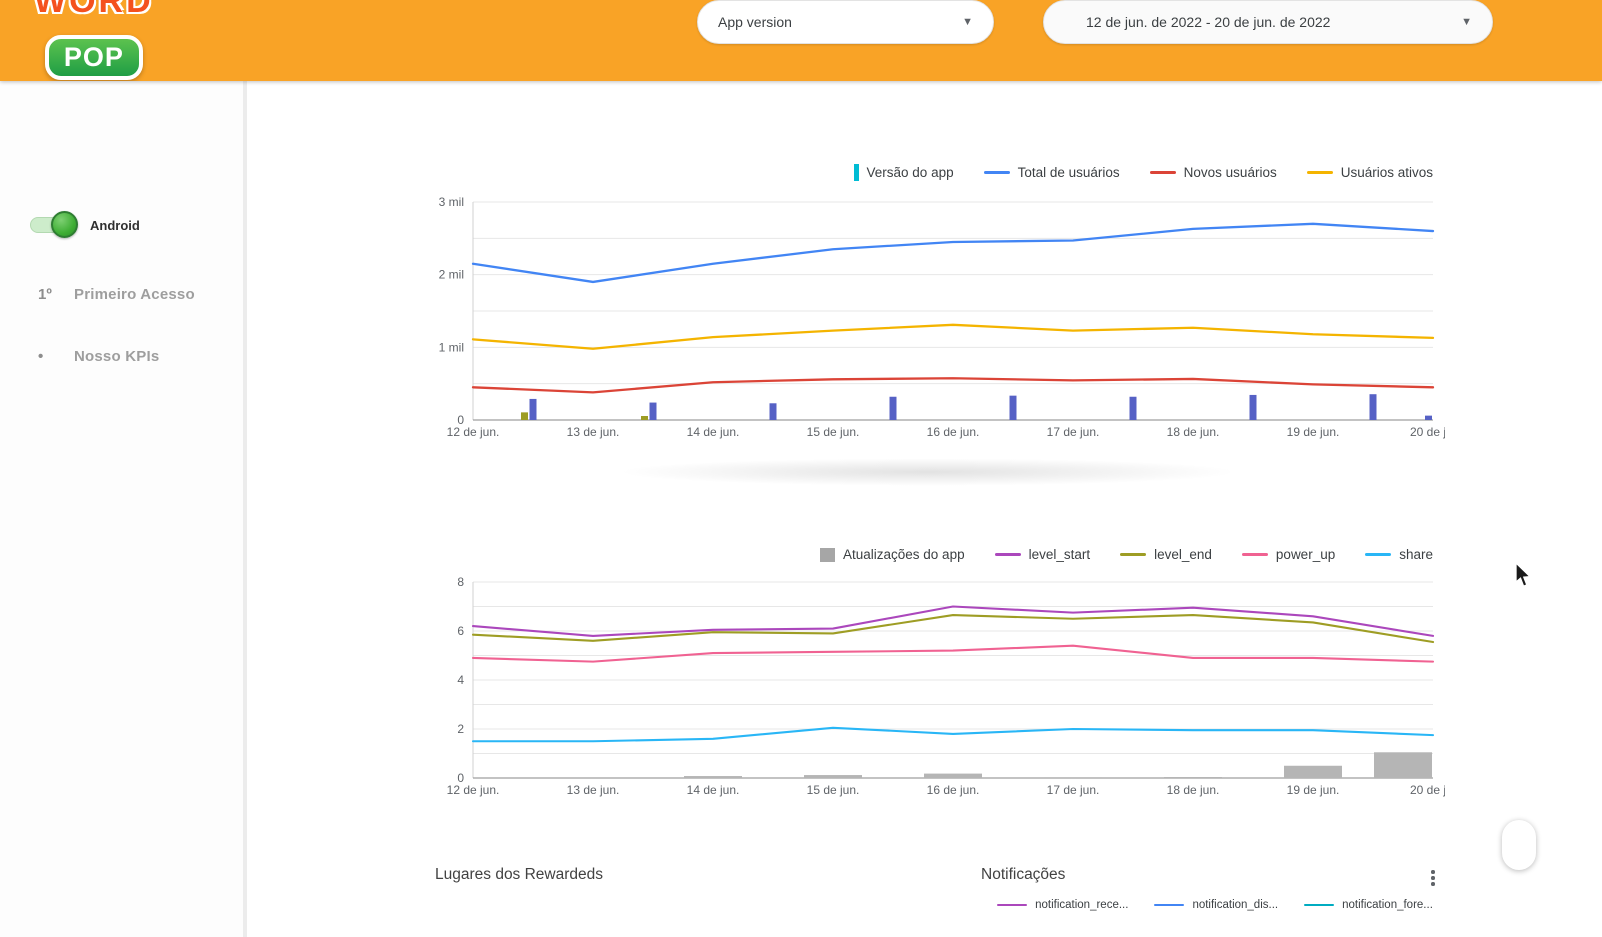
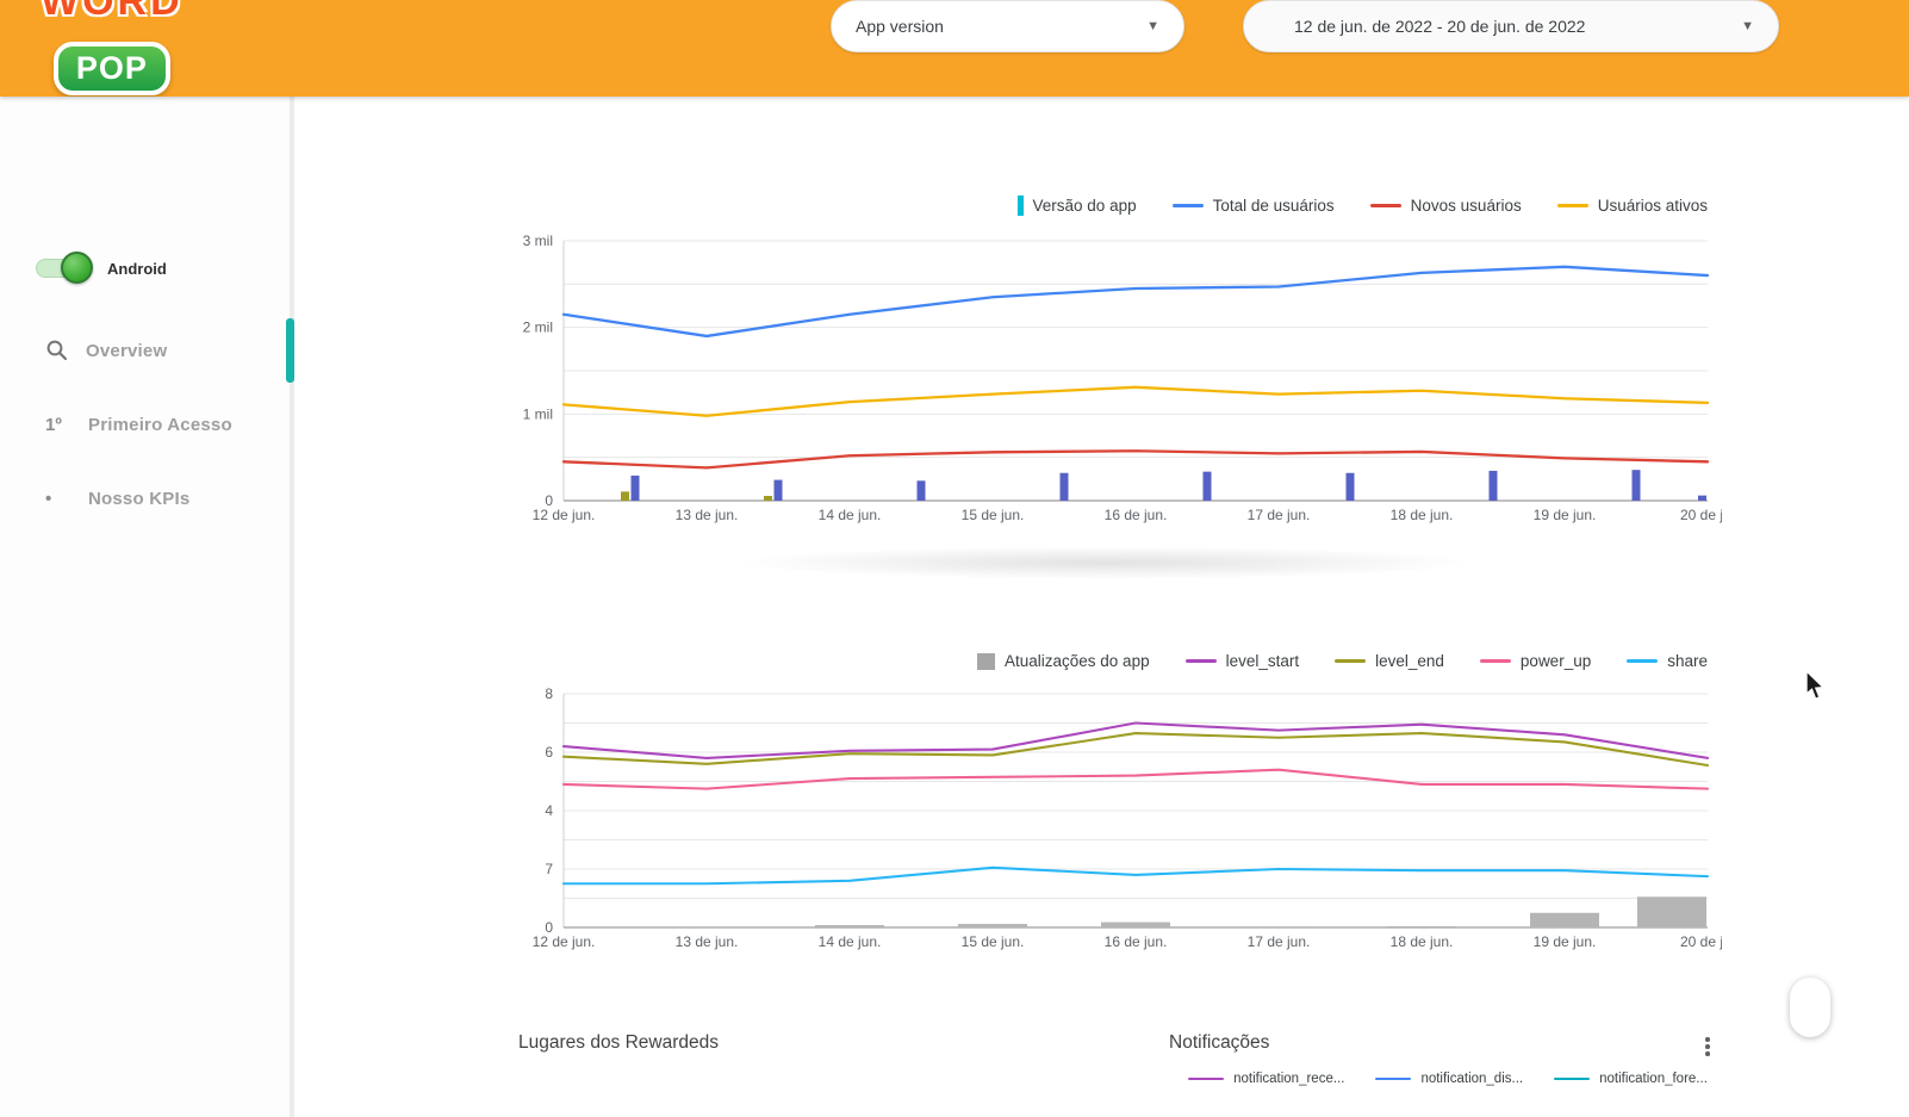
  WORD
  POP
  App version
  ▼
  12 de jun. de 2022 - 20 de jun. de 2022
  ▼
  Android
+ Overview
  1º
  Primeiro Acesso
  •
  Nosso KPIs
  Versão do app
  Total de usuários
  Novos usuários
  Usuários ativos
  0
  1 mil
  2 mil
  3 mil
  12 de jun.
  13 de jun.
  14 de jun.
  15 de jun.
  16 de jun.
  17 de jun.
  18 de jun.
  19 de jun.
  Atualizações do app
  level_start
  level_end
  power_up
  share
  0
- 2
+ 7
  4
  6
  8
  12 de jun.
  13 de jun.
  14 de jun.
  15 de jun.
  16 de jun.
  17 de jun.
  18 de jun.
  19 de jun.
  Lugares dos Rewardeds
  Notificações
  notification_rece...
  notification_dis...
  notification_fore...
